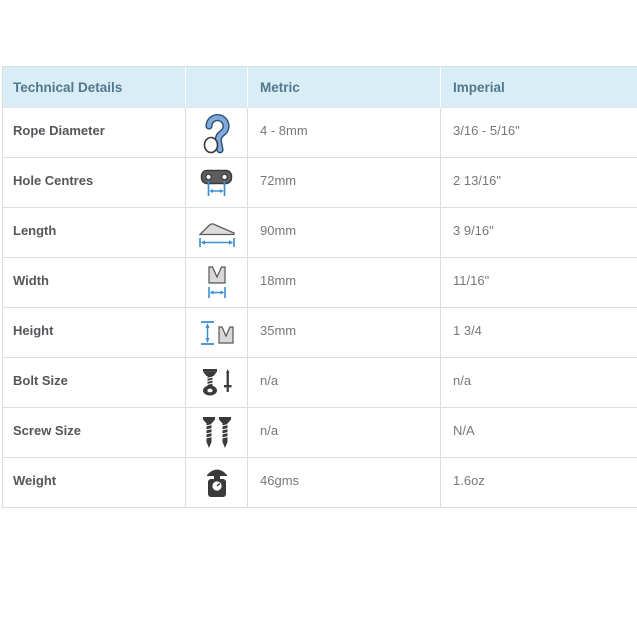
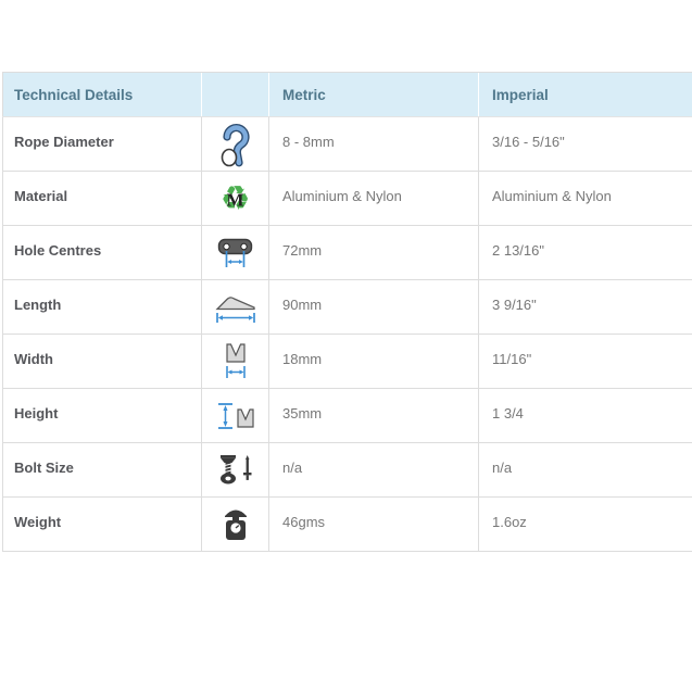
  Technical Details		Metric	Imperial
- Rope Diameter		4 - 8mm	3/16 - 5/16"
+ Rope Diameter		8 - 8mm	3/16 - 5/16"
+ Material	♻ M	Aluminium & Nylon	Aluminium & Nylon
  Hole Centres		72mm	2 13/16"
  Length		90mm	3 9/16"
  Width		18mm	11/16"
  Height		35mm	1 3/4
  Bolt Size		n/a	n/a
- Screw Size		n/a	N/A
  Weight		46gms	1.6oz
